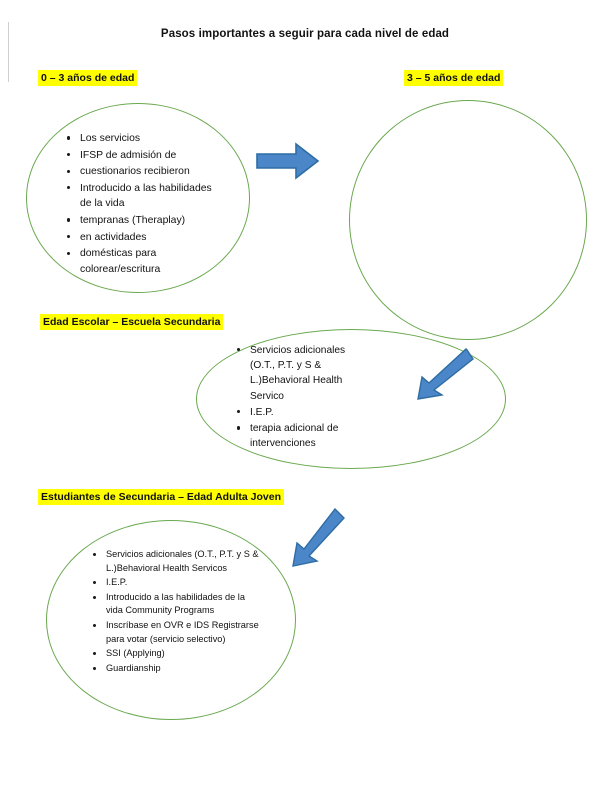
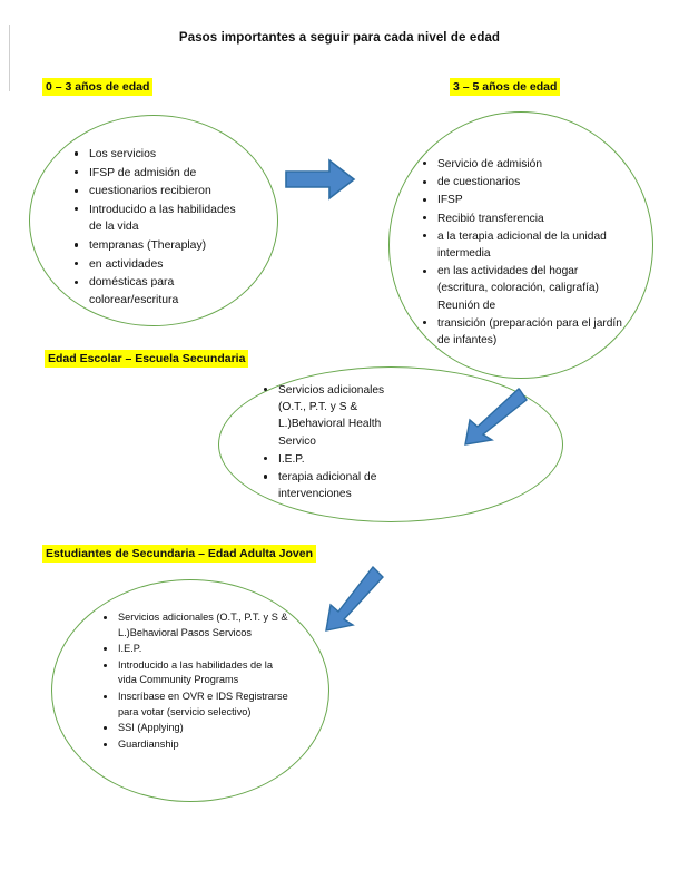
  Pasos importantes a seguir para cada nivel de edad
  0 – 3 años de edad
  Los servicios
  IFSP de admisión de
  cuestionarios recibieron
  Introducido a las habilidades de la vida
  tempranas (Theraplay)
  en actividades
  domésticas para colorear/escritura
  3 – 5 años de edad
+ Servicio de admisión
+ de cuestionarios
+ IFSP
+ Recibió transferencia
+ a la terapia adicional de la unidad intermedia
+ en las actividades del hogar (escritura, coloración, caligrafía) Reunión de
+ transición (preparación para el jardín de infantes)
  Edad Escolar – Escuela Secundaria
  Servicios adicionales (O.T., P.T. y S & L.)Behavioral Health Servico
  I.E.P.
  terapia adicional de intervenciones
  Estudiantes de Secundaria – Edad Adulta Joven
- Servicios adicionales (O.T., P.T. y S & L.)Behavioral Health Servicos
+ Servicios adicionales (O.T., P.T. y S & L.)Behavioral Pasos Servicos
  I.E.P.
  Introducido a las habilidades de la vida Community Programs
  Inscríbase en OVR e IDS Registrarse para votar (servicio selectivo)
  SSI (Applying)
  Guardianship
